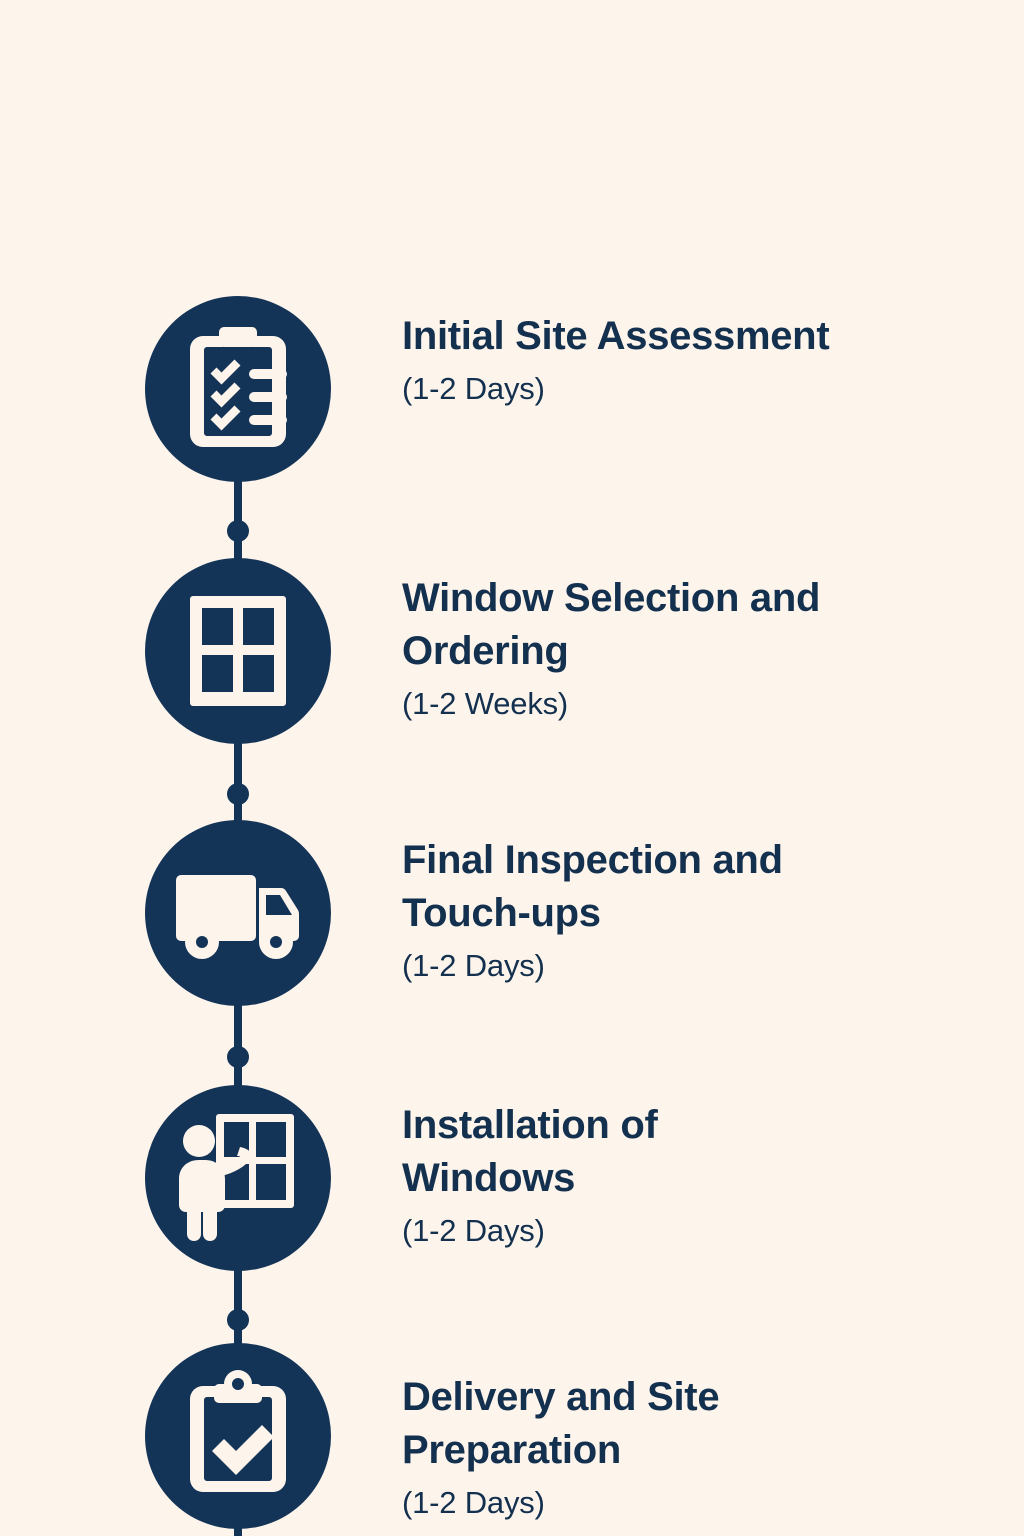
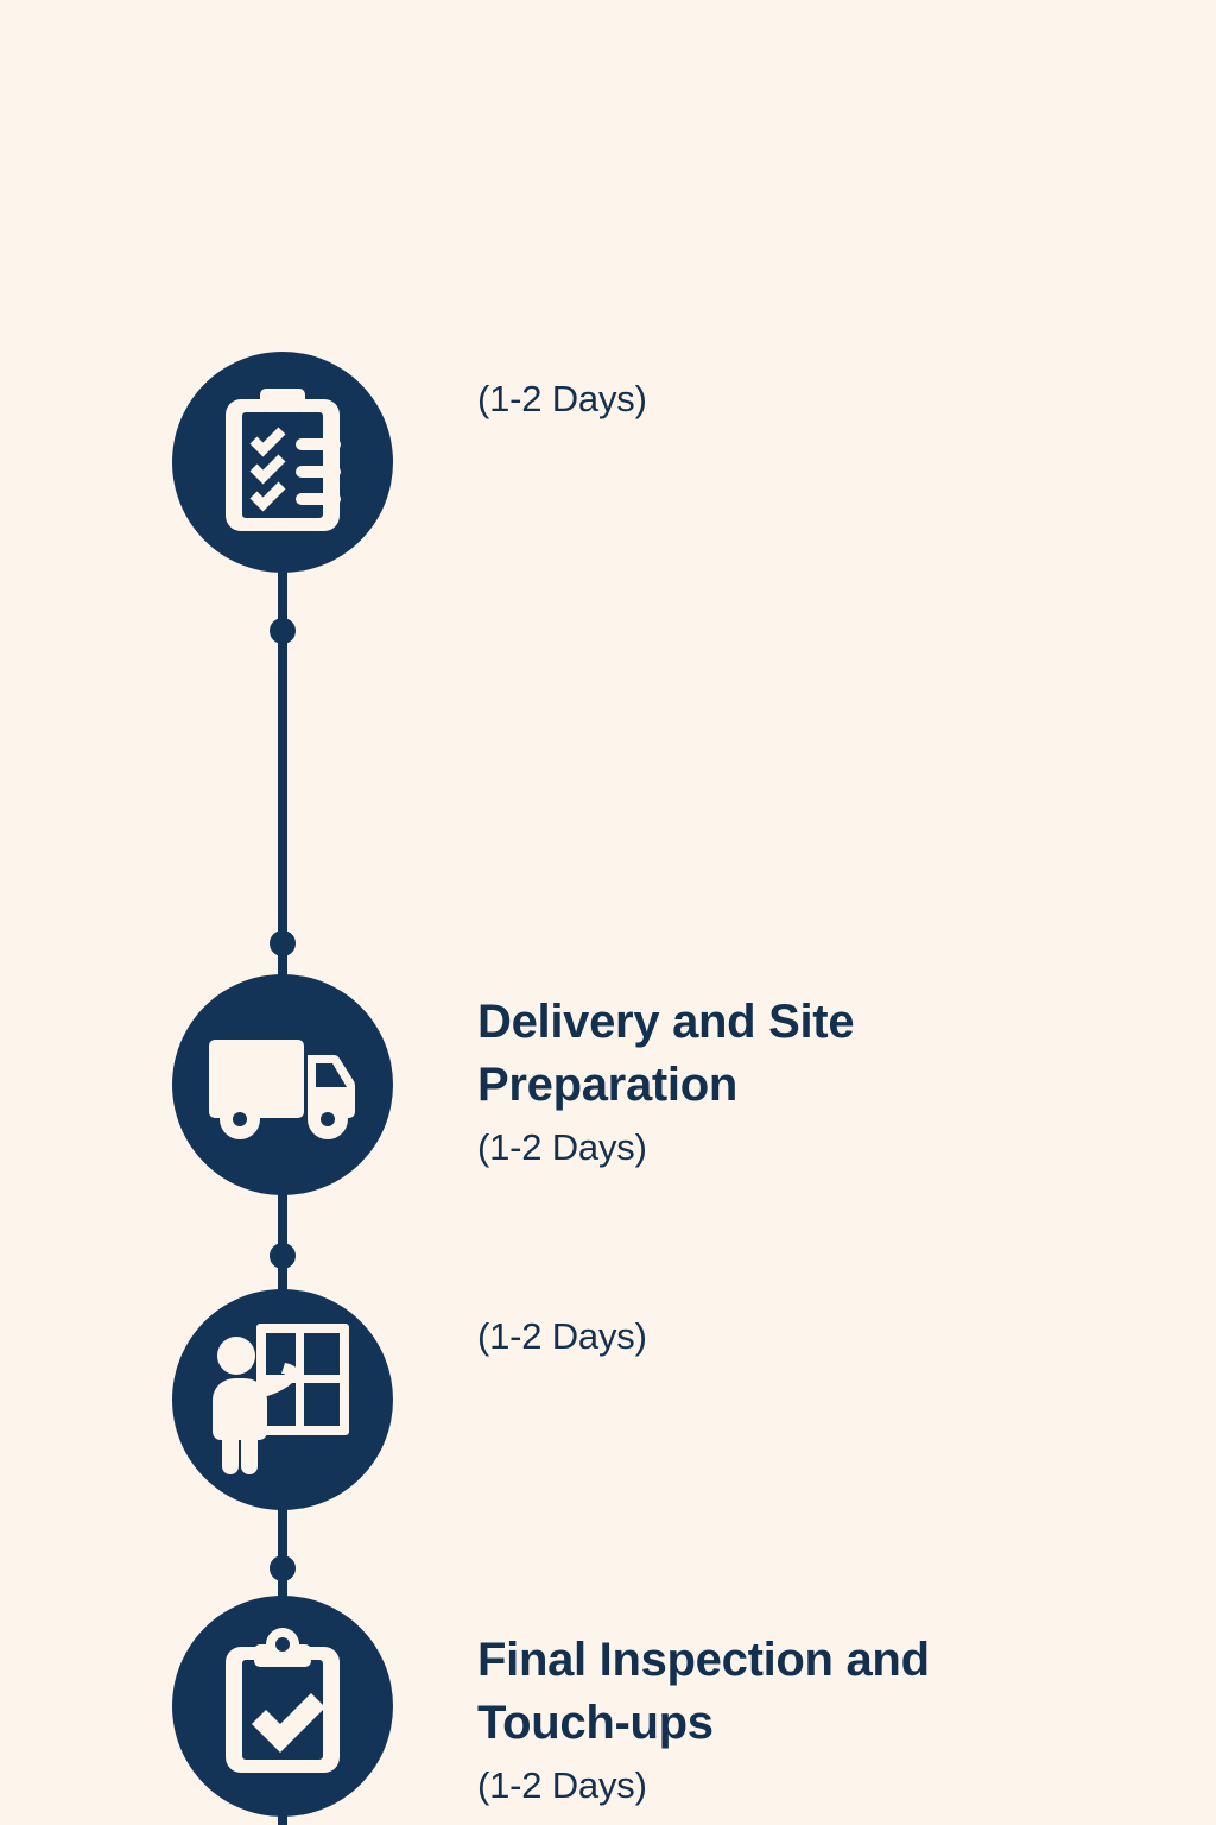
- Initial Site Assessment
  (1-2 Days)
- Window Selection and Ordering
- (1-2 Weeks)
- Final Inspection and Touch-ups
+ Delivery and Site Preparation
  (1-2 Days)
- Installation of Windows
  (1-2 Days)
- Delivery and Site Preparation
+ Final Inspection and Touch-ups
  (1-2 Days)
